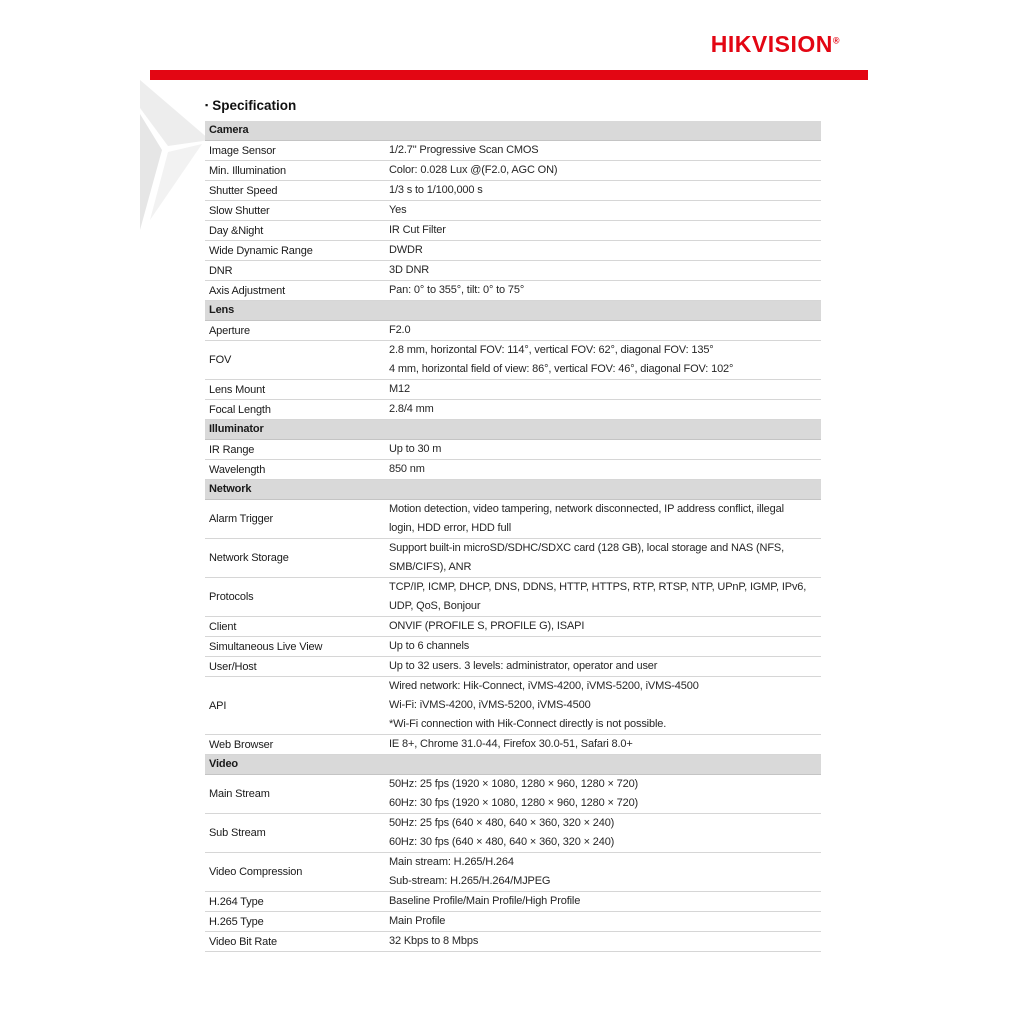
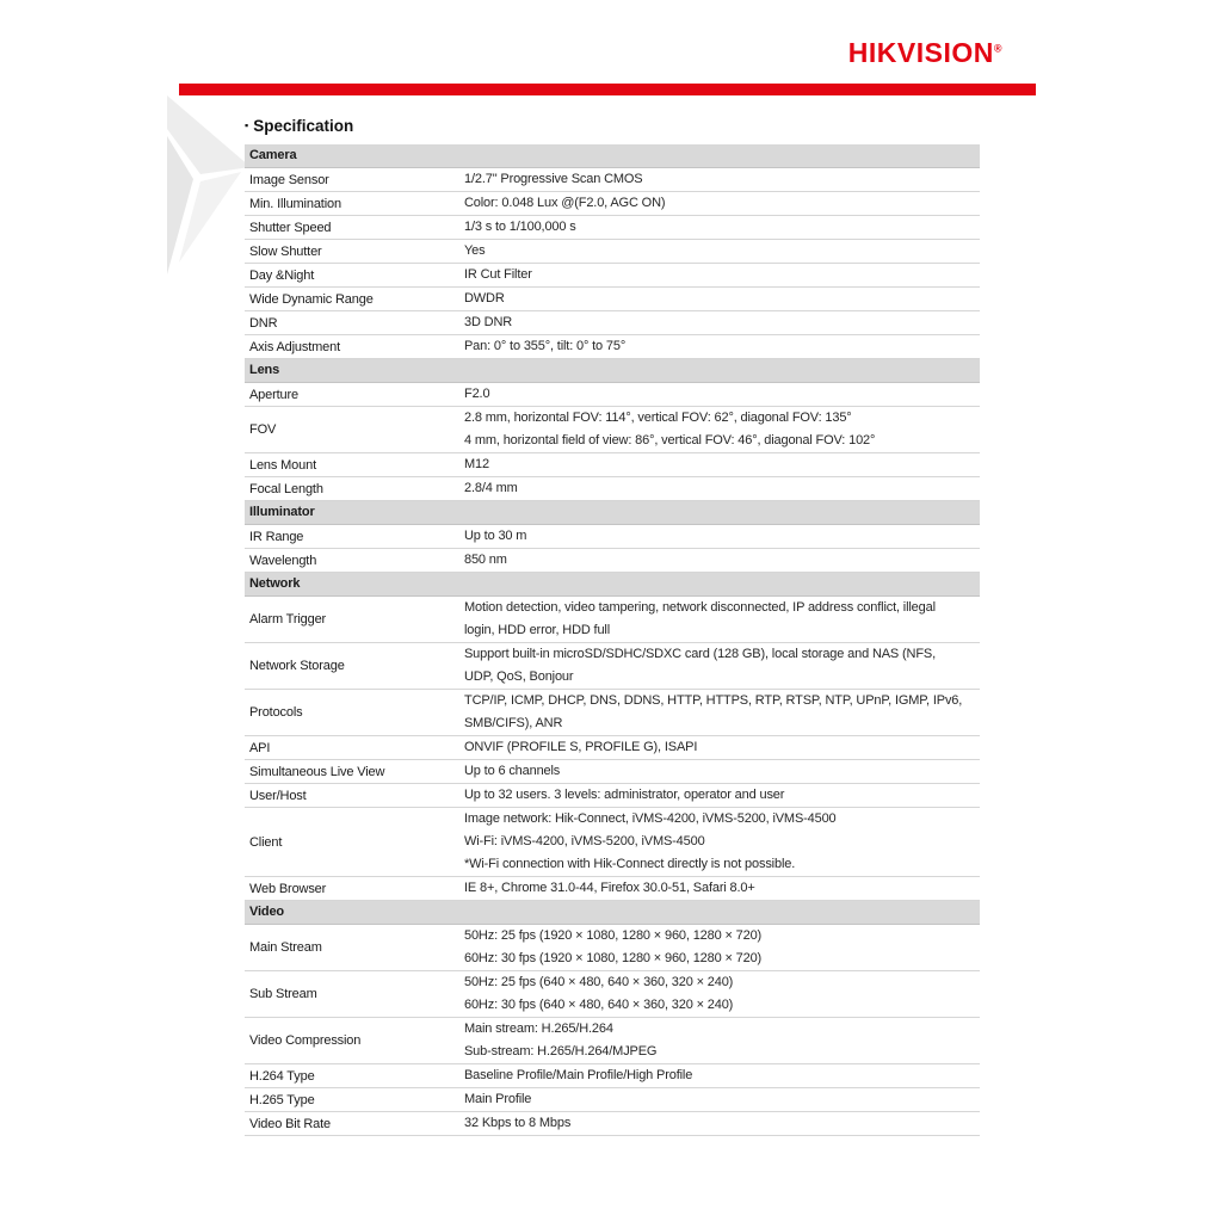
  HIKVISION®
  ▪ Specification
  Camera
  Image Sensor
  1/2.7" Progressive Scan CMOS
  Min. Illumination
- Color: 0.028 Lux @(F2.0, AGC ON)
+ Color: 0.048 Lux @(F2.0, AGC ON)
  Shutter Speed
  1/3 s to 1/100,000 s
  Slow Shutter
  Yes
  Day &Night
  IR Cut Filter
  Wide Dynamic Range
  DWDR
  DNR
  3D DNR
  Axis Adjustment
  Pan: 0° to 355°, tilt: 0° to 75°
  Lens
  Aperture
  F2.0
  FOV
  2.8 mm, horizontal FOV: 114°, vertical FOV: 62°, diagonal FOV: 135°
  4 mm, horizontal field of view: 86°, vertical FOV: 46°, diagonal FOV: 102°
  Lens Mount
  M12
  Focal Length
  2.8/4 mm
  Illuminator
  IR Range
  Up to 30 m
  Wavelength
  850 nm
  Network
  Alarm Trigger
  Motion detection, video tampering, network disconnected, IP address conflict, illegal
  login, HDD error, HDD full
  Network Storage
  Support built-in microSD/SDHC/SDXC card (128 GB), local storage and NAS (NFS,
- SMB/CIFS), ANR
+ UDP, QoS, Bonjour
  Protocols
  TCP/IP, ICMP, DHCP, DNS, DDNS, HTTP, HTTPS, RTP, RTSP, NTP, UPnP, IGMP, IPv6,
- UDP, QoS, Bonjour
+ SMB/CIFS), ANR
- Client
+ API
  ONVIF (PROFILE S, PROFILE G), ISAPI
  Simultaneous Live View
  Up to 6 channels
  User/Host
  Up to 32 users. 3 levels: administrator, operator and user
- API
+ Client
- Wired network: Hik-Connect, iVMS-4200, iVMS-5200, iVMS-4500
+ Image network: Hik-Connect, iVMS-4200, iVMS-5200, iVMS-4500
  Wi-Fi: iVMS-4200, iVMS-5200, iVMS-4500
  *Wi-Fi connection with Hik-Connect directly is not possible.
  Web Browser
  IE 8+, Chrome 31.0-44, Firefox 30.0-51, Safari 8.0+
  Video
  Main Stream
  50Hz: 25 fps (1920 × 1080, 1280 × 960, 1280 × 720)
  60Hz: 30 fps (1920 × 1080, 1280 × 960, 1280 × 720)
  Sub Stream
  50Hz: 25 fps (640 × 480, 640 × 360, 320 × 240)
  60Hz: 30 fps (640 × 480, 640 × 360, 320 × 240)
  Video Compression
  Main stream: H.265/H.264
  Sub-stream: H.265/H.264/MJPEG
  H.264 Type
  Baseline Profile/Main Profile/High Profile
  H.265 Type
  Main Profile
  Video Bit Rate
  32 Kbps to 8 Mbps
